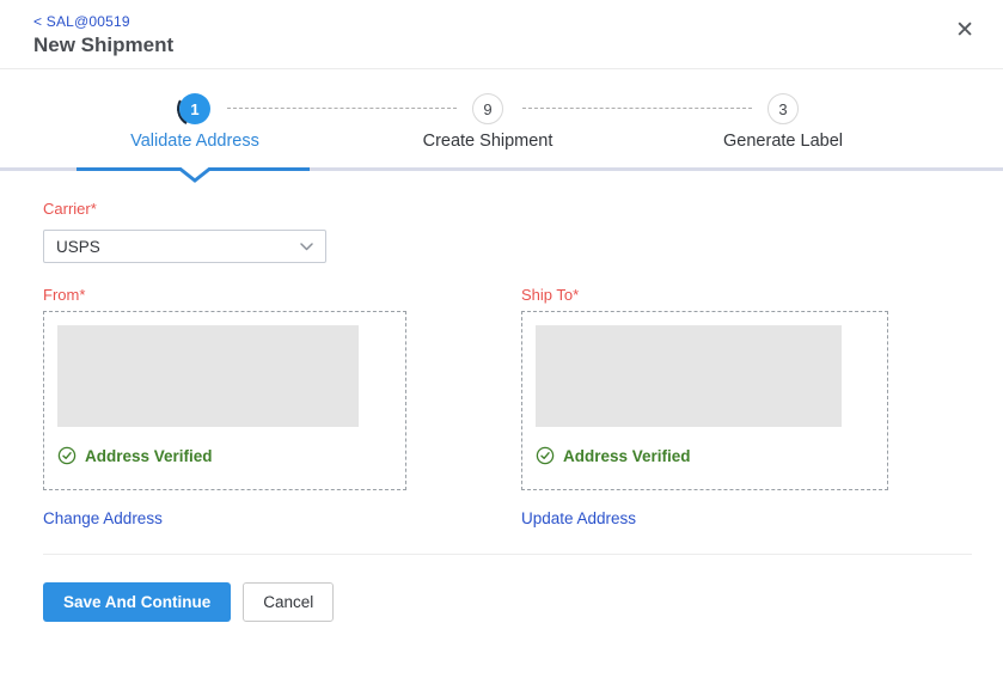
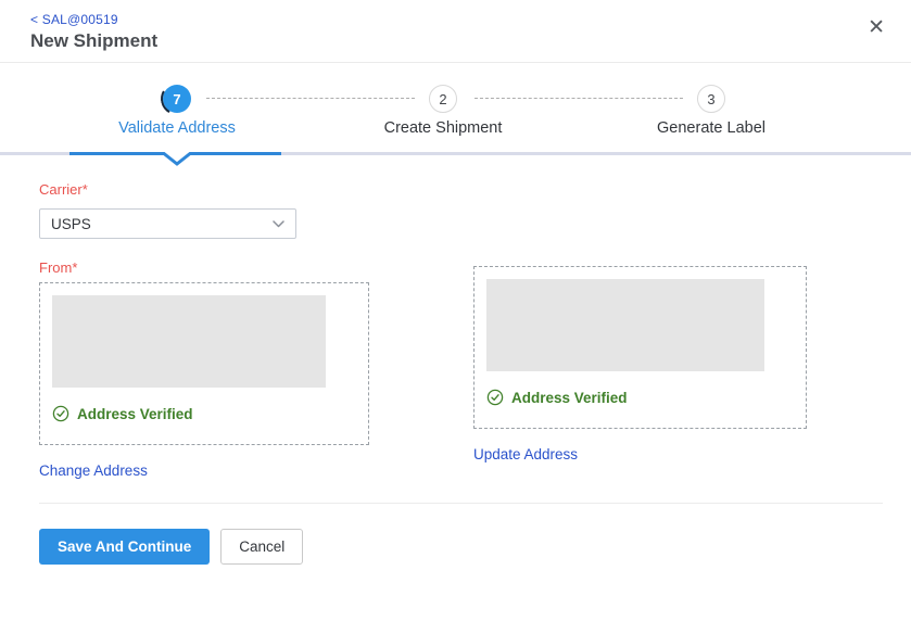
  < SAL@00519
  New Shipment
  ✕
- 1
+ 7
- 9
+ 2
  3
  Validate Address
  Create Shipment
  Generate Label
  Carrier*
  USPS
  From*
  Address Verified
  Change Address
- Ship To*
  Address Verified
  Update Address
  Save And Continue
  Cancel
